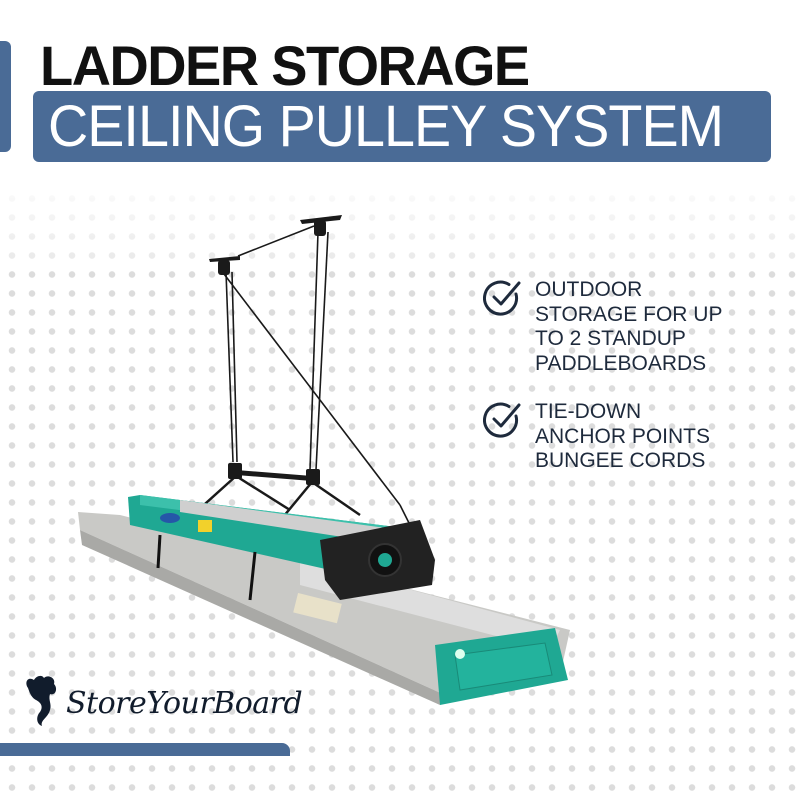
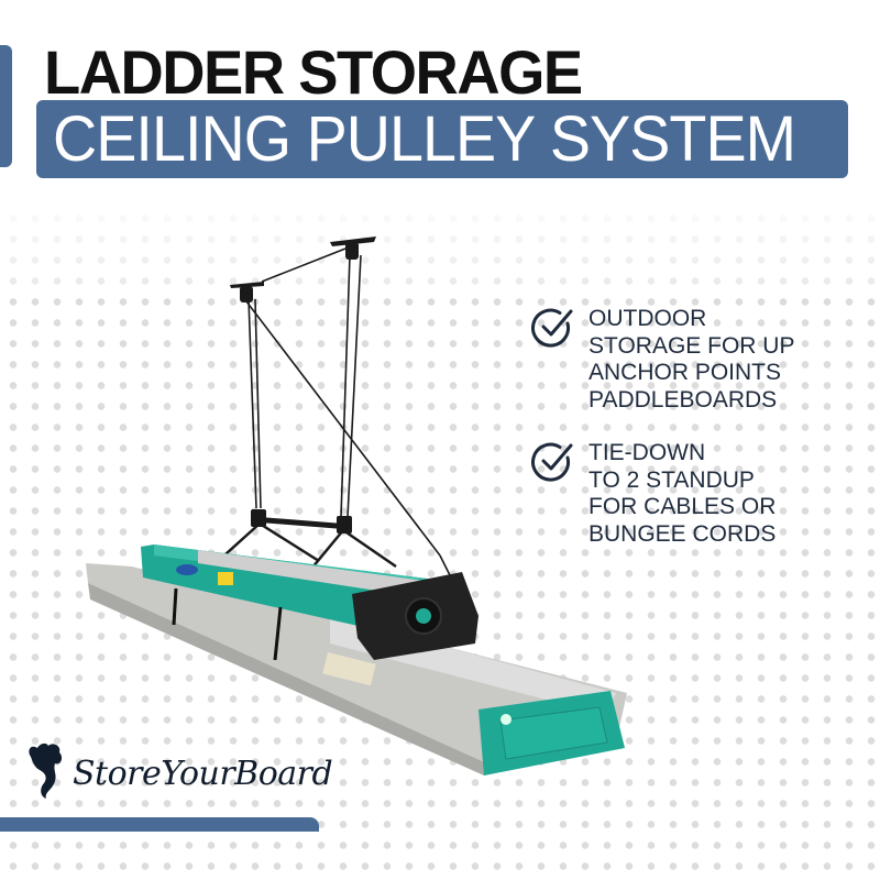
  LADDER STORAGE
  CEILING PULLEY SYSTEM
  OUTDOOR
  STORAGE FOR UP
- TO 2 STANDUP
+ ANCHOR POINTS
  PADDLEBOARDS
  TIE-DOWN
- ANCHOR POINTS
+ TO 2 STANDUP
+ FOR CABLES OR
  BUNGEE CORDS
  StoreYourBoard
